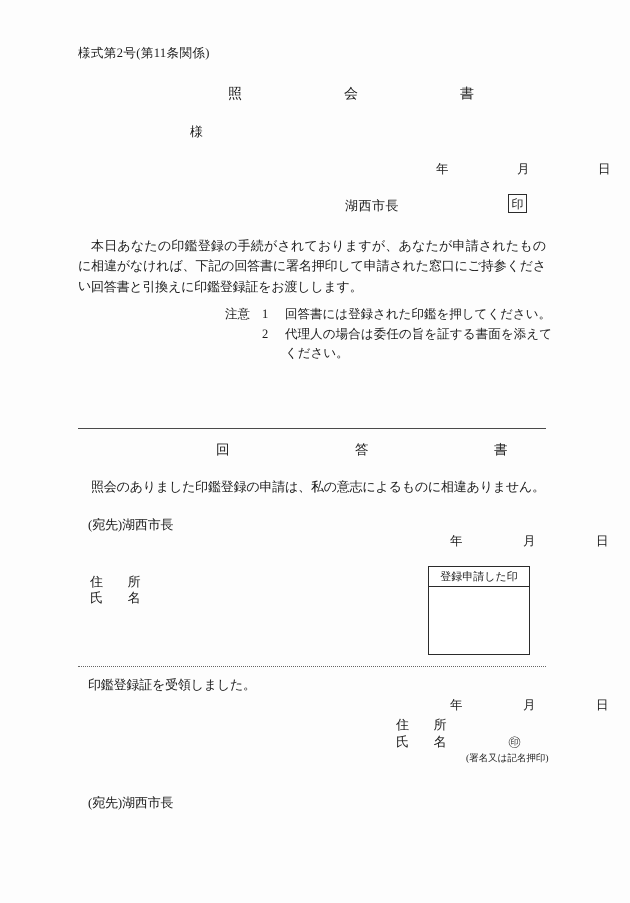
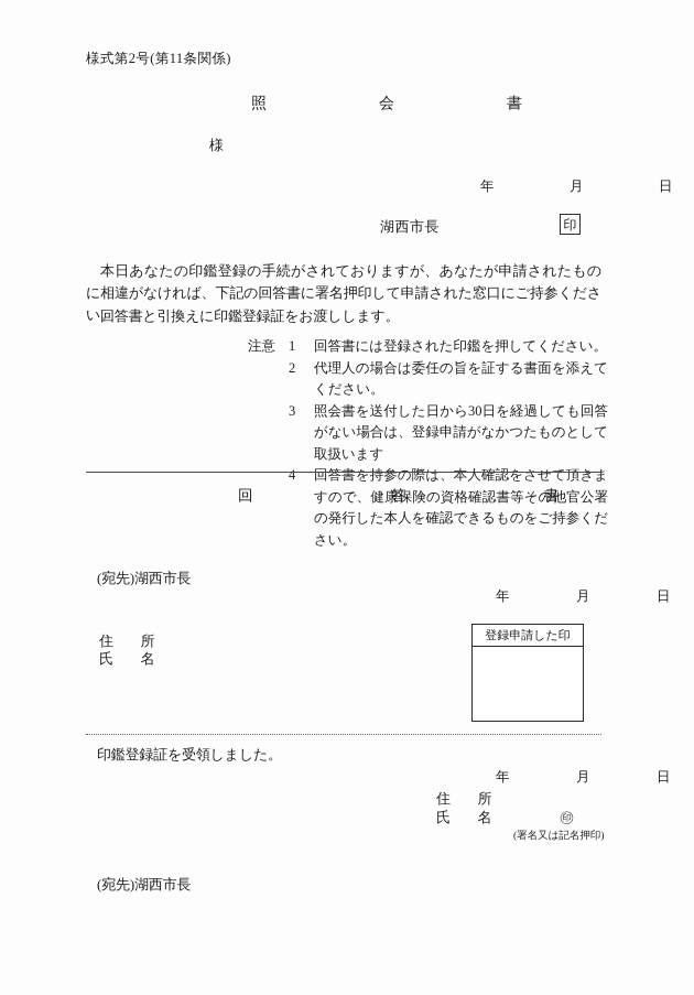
  様式第2号(第11条関係)
  照 会 書
  様
  年 月 日
  湖西市長
  印
  本日あなたの印鑑登録の手続がされておりますが、あなたが申請されたものに相違がなければ、下記の回答書に署名押印して申請された窓口にご持参ください。
  回答書と引換えに印鑑登録証をお渡しします。
  注意
  1
  回答書には登録された印鑑を押してください。
  2
  代理人の場合は委任の旨を証する書面を添えてください。
+ 3
+ 照会書を送付した日から30日を経過しても回答がない場合は、登録申請がなかつたものとして取扱います
+ 4
+ 回答書を持参の際は、本人確認をさせて頂きますので、健康保険の資格確認書等その他官公署の発行した本人を確認できるものをご持参ください。
  回 答 書
- 照会のありました印鑑登録の申請は、私の意志によるものに相違ありません。
  (宛先)湖西市長
  年 月 日
  住 所
  氏 名
  登録申請した印
  印鑑登録証を受領しました。
  年 月 日
  住 所
  氏 名
  ㊞
  (署名又は記名押印)
  (宛先)湖西市長
